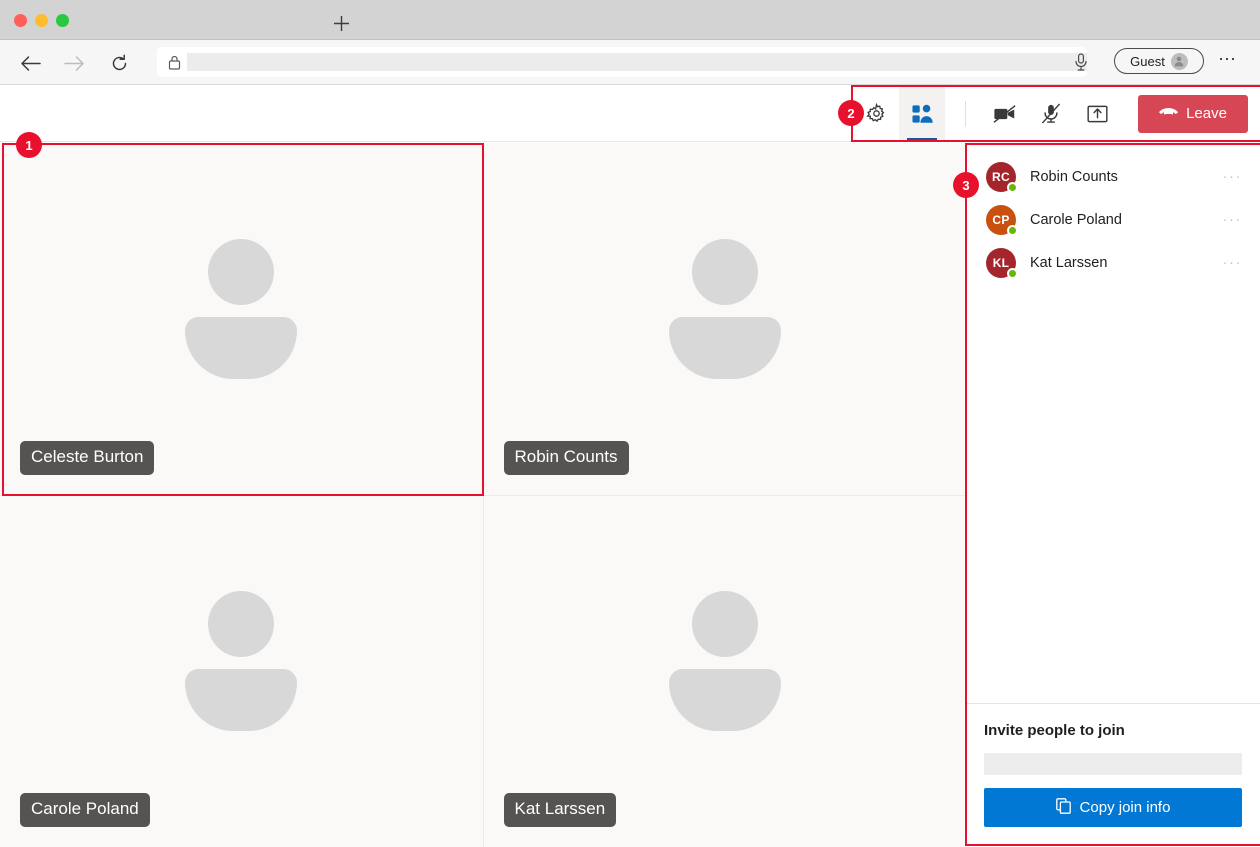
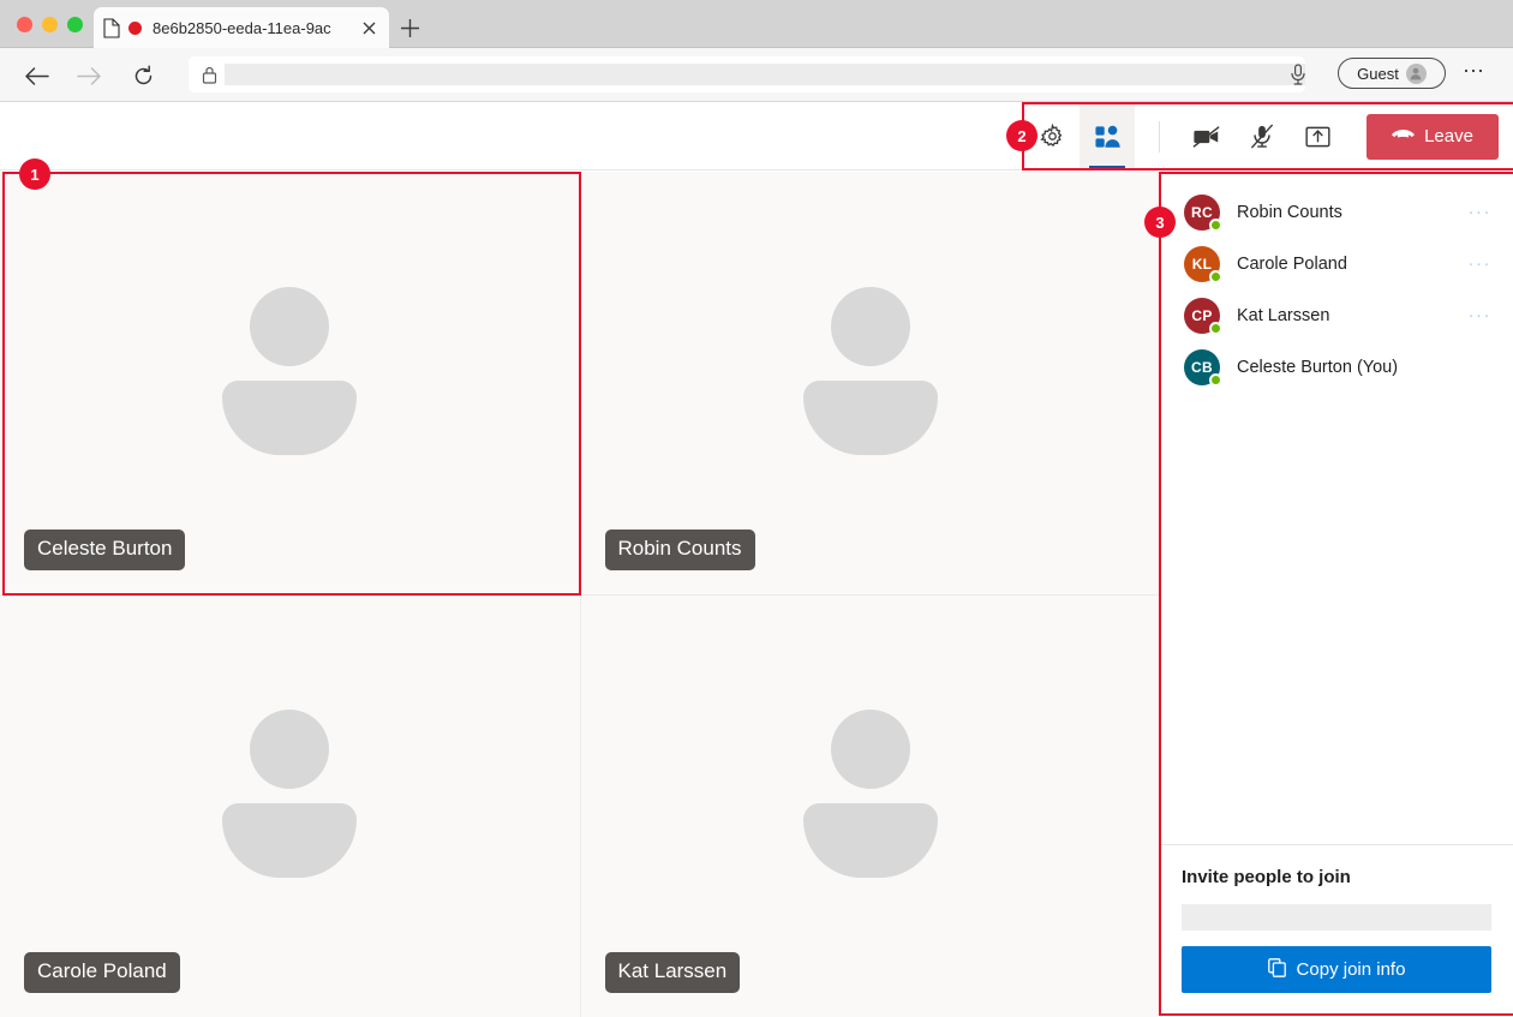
+ 8e6b2850-eeda-11ea-9ac
  Guest
  ⋯
  Leave
  Celeste Burton
  Robin Counts
  Carole Poland
  Kat Larssen
  RC
  Robin Counts
  ···
- CP
+ KL
  Carole Poland
  ···
- KL
+ CP
  Kat Larssen
  ···
+ CB
+ Celeste Burton (You)
  Invite people to join
  Copy join info
  1
  2
  3
